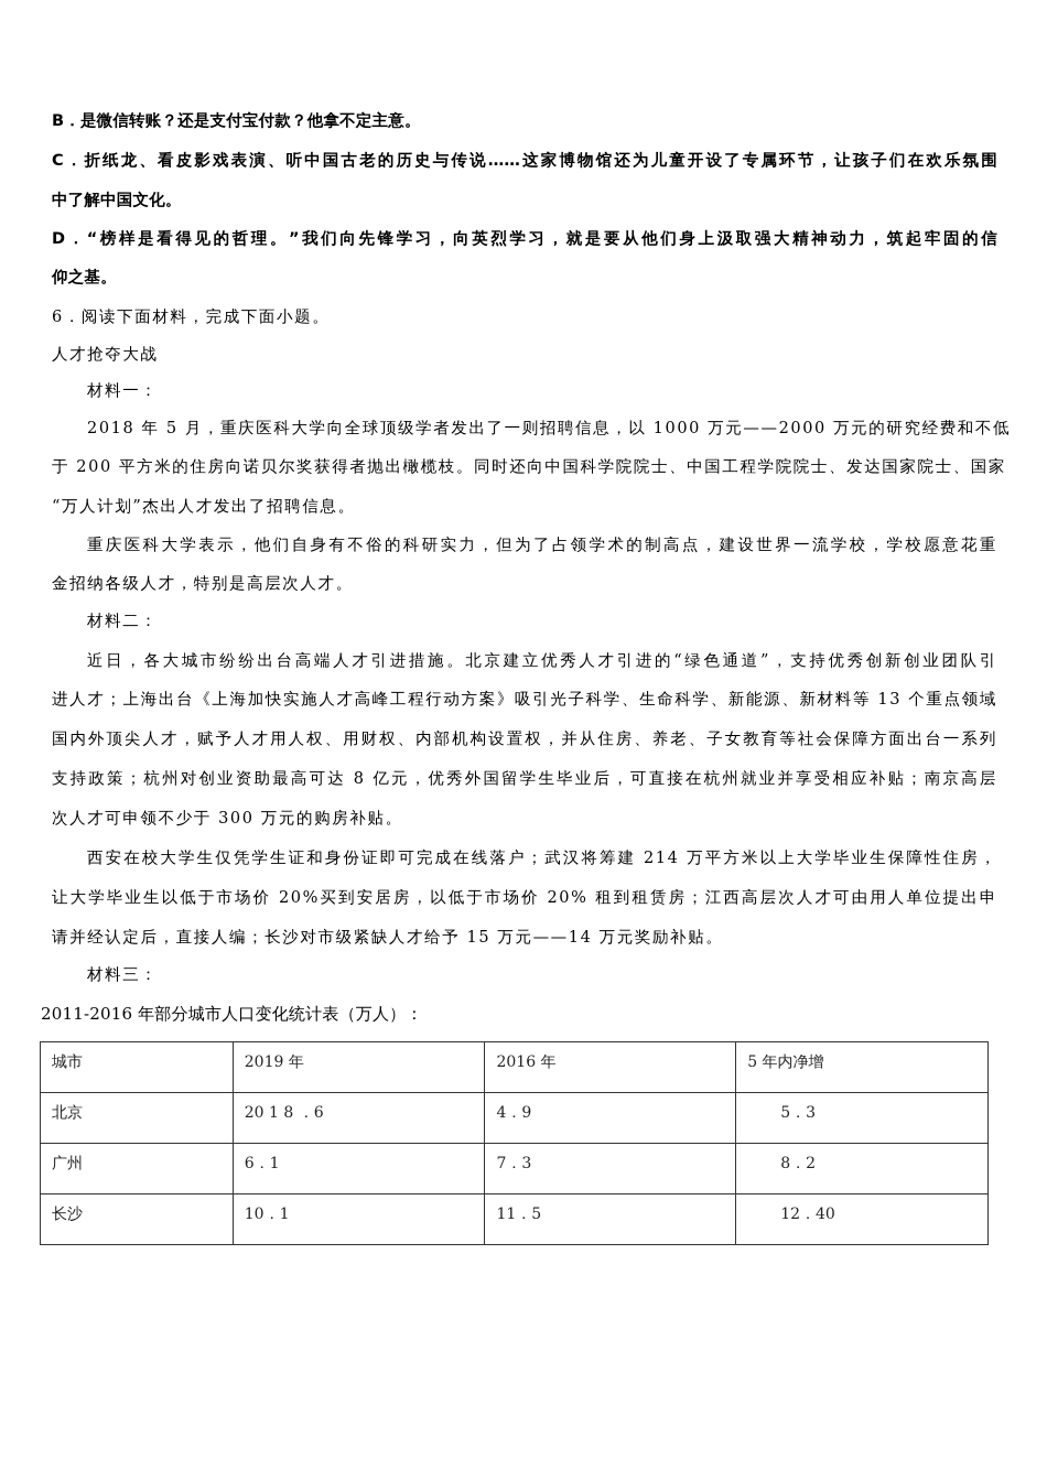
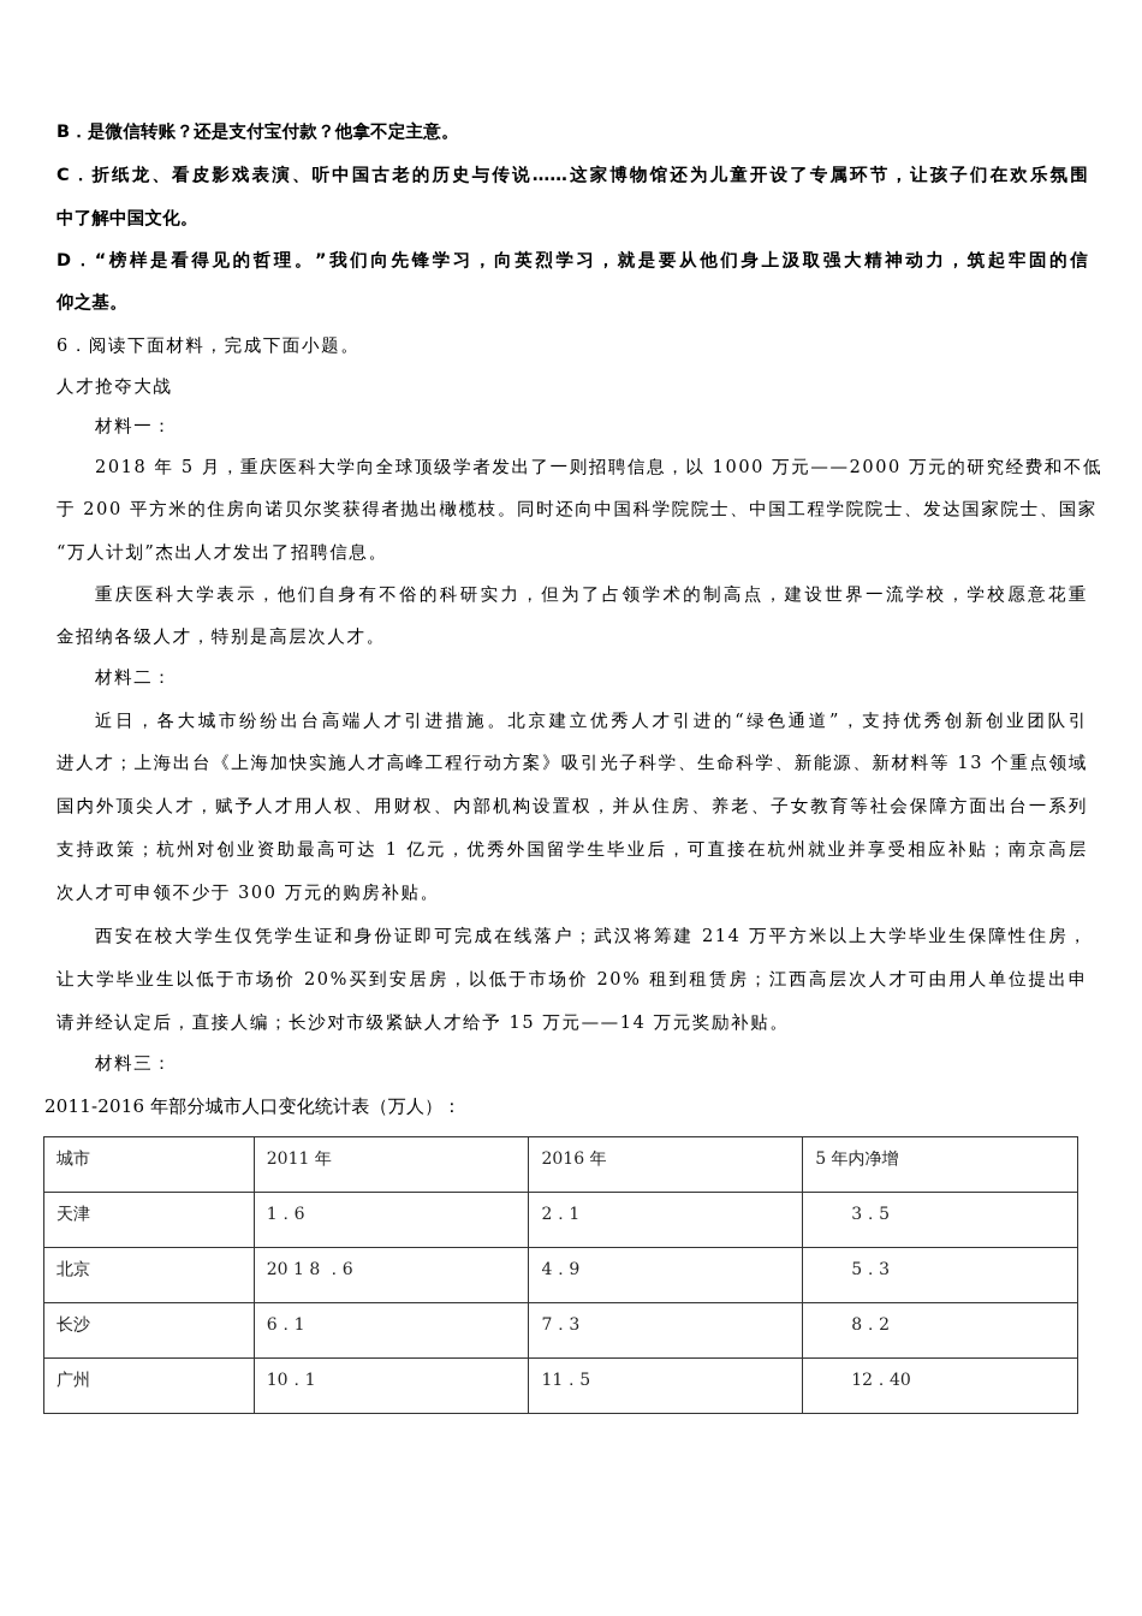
  B．是微信转账？还是支付宝付款？他拿不定主意。
  C．折纸龙、看皮影戏表演、听中国古老的历史与传说……这家博物馆还为儿童开设了专属环节，让孩子们在欢乐氛围
  中了解中国文化。
  D．“榜样是看得见的哲理。”我们向先锋学习，向英烈学习，就是要从他们身上汲取强大精神动力，筑起牢固的信
  仰之基。
  6．阅读下面材料，完成下面小题。
  人才抢夺大战
  材料一：
  2018 年 5 月，重庆医科大学向全球顶级学者发出了一则招聘信息，以 1000 万元——2000 万元的研究经费和不低
  于 200 平方米的住房向诺贝尔奖获得者抛出橄榄枝。同时还向中国科学院院士、中国工程学院院士、发达国家院士、国家
  “万人计划”杰出人才发出了招聘信息。
  重庆医科大学表示，他们自身有不俗的科研实力，但为了占领学术的制高点，建设世界一流学校，学校愿意花重
  金招纳各级人才，特别是高层次人才。
  材料二：
  近日，各大城市纷纷出台高端人才引进措施。北京建立优秀人才引进的“绿色通道”，支持优秀创新创业团队引
  进人才；上海出台《上海加快实施人才高峰工程行动方案》吸引光子科学、生命科学、新能源、新材料等 13 个重点领域
  国内外顶尖人才，赋予人才用人权、用财权、内部机构设置权，并从住房、养老、子女教育等社会保障方面出台一系列
- 支持政策；杭州对创业资助最高可达 8 亿元，优秀外国留学生毕业后，可直接在杭州就业并享受相应补贴；南京高层
+ 支持政策；杭州对创业资助最高可达 1 亿元，优秀外国留学生毕业后，可直接在杭州就业并享受相应补贴；南京高层
  次人才可申领不少于 300 万元的购房补贴。
  西安在校大学生仅凭学生证和身份证即可完成在线落户；武汉将筹建 214 万平方米以上大学毕业生保障性住房，
  让大学毕业生以低于市场价 20%买到安居房，以低于市场价 20% 租到租赁房；江西高层次人才可由用人单位提出申
  请并经认定后，直接人编；长沙对市级紧缺人才给予 15 万元——14 万元奖励补贴。
  材料三：
  2011-2016 年部分城市人口变化统计表（万人）：
- 城市	2019 年	2016 年	5 年内净增
+ 城市	2011 年	2016 年	5 年内净增
+ 天津	1．6	2．1	3．5
  北京	20 1 8 ．6	4．9	5．3
- 广州	6．1	7．3	8．2
+ 长沙	6．1	7．3	8．2
- 长沙	10．1	11．5	12．40
+ 广州	10．1	11．5	12．40
